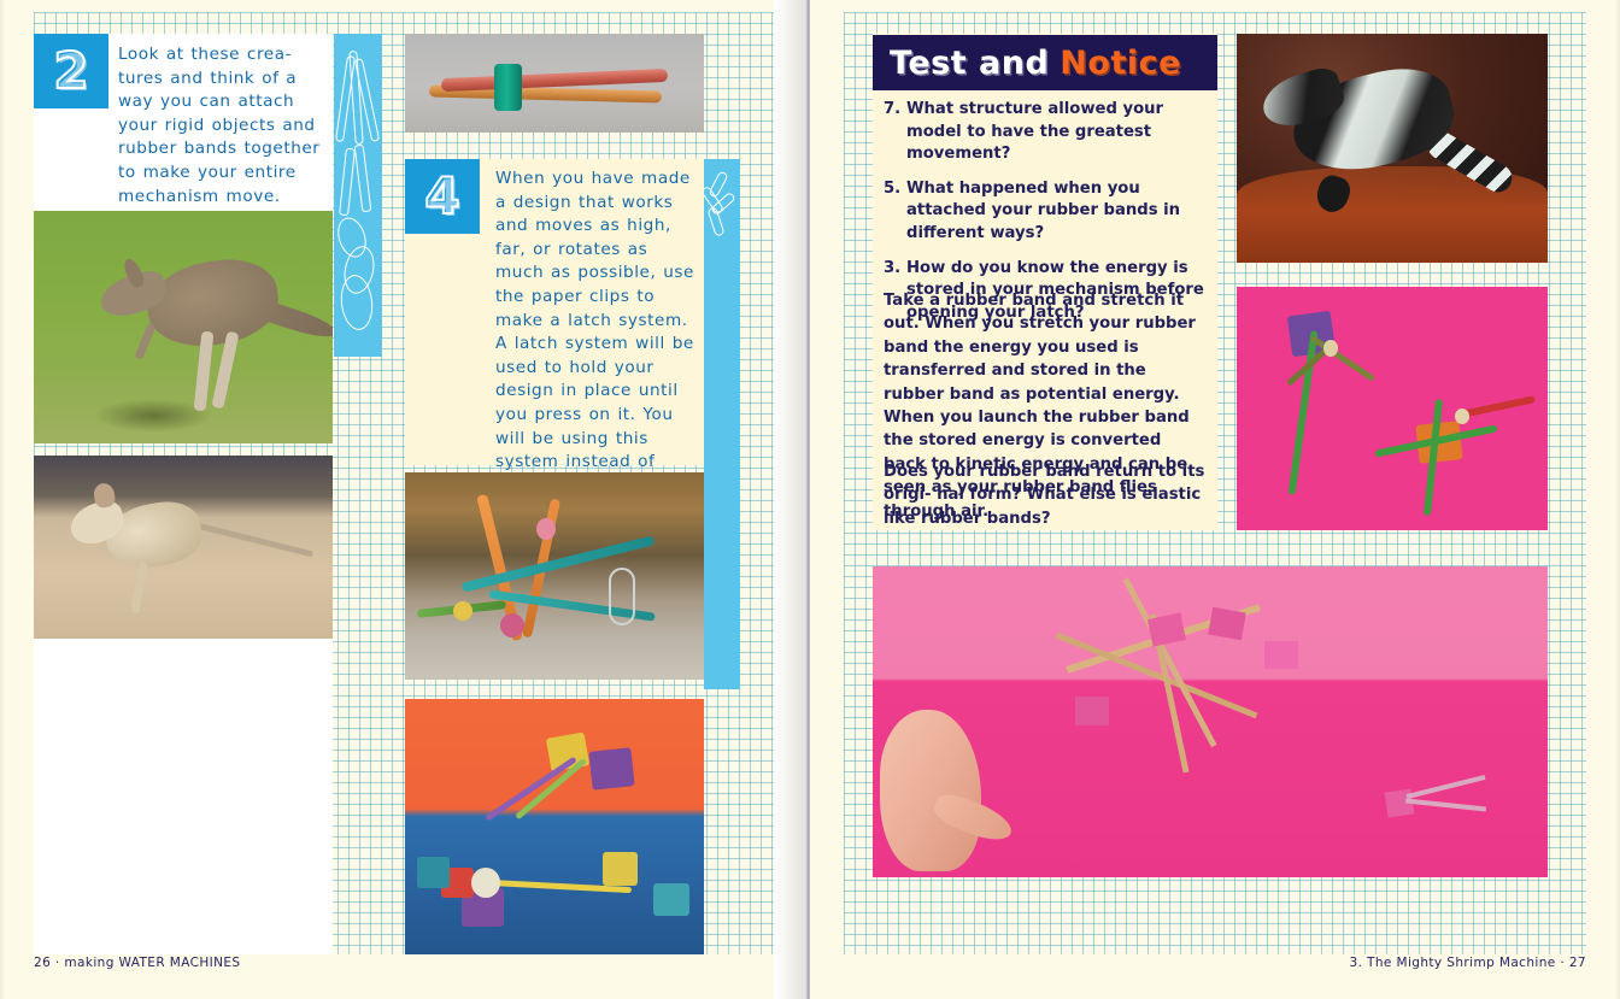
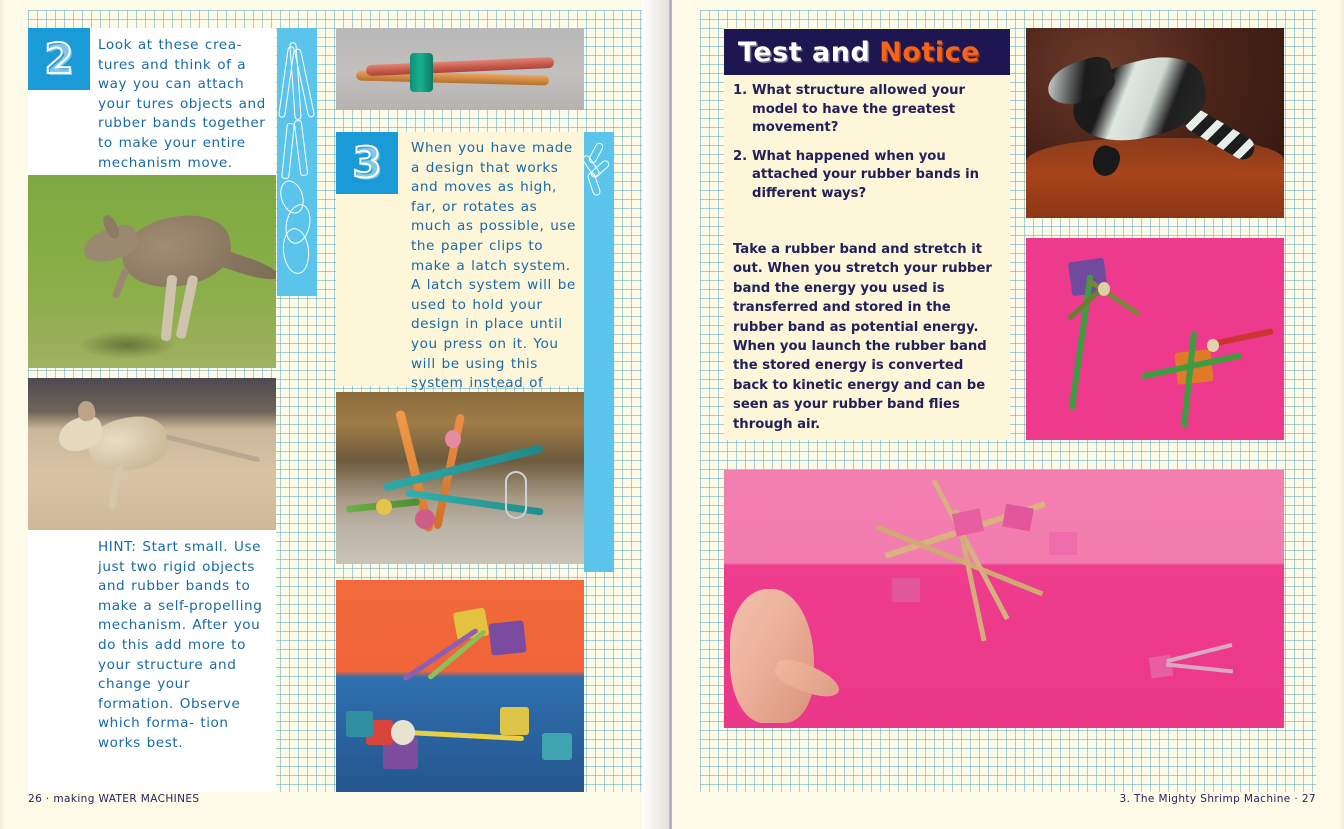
  2
- Look at these crea- tures and think of a way you can attach your rigid objects and rubber bands together to make your entire mechanism move.
+ Look at these crea- tures and think of a way you can attach your tures objects and rubber bands together to make your entire mechanism move.
+ HINT: Start small. Use just two rigid objects and rubber bands to make a self-propelling mechanism. After you do this add more to your structure and change your formation. Observe which forma- tion works best.
- 4
+ 3
  When you have made a design that works and moves as high, far, or rotates as much as possible, use the paper clips to make a latch system. A latch system will be used to hold your design in place until you press on it. You will be using this system instead of
  26 · making WATER MACHINES
  Test and
  Notice
- 7.
+ 1.
  What structure allowed your model to have the greatest movement?
- 5.
+ 2.
  What happened when you attached your rubber bands in different ways?
- 3.
- How do you know the energy is stored in your mechanism before opening your latch?
  Take a rubber band and stretch it out. When you stretch your rubber band the energy you used is transferred and stored in the rubber band as potential energy. When you launch the rubber band the stored energy is converted back to kinetic energy and can be seen as your rubber band flies through air.
- Does your rubber band return to its origi- nal form? What else is elastic like rubber bands?
  3. The Mighty Shrimp Machine · 27
